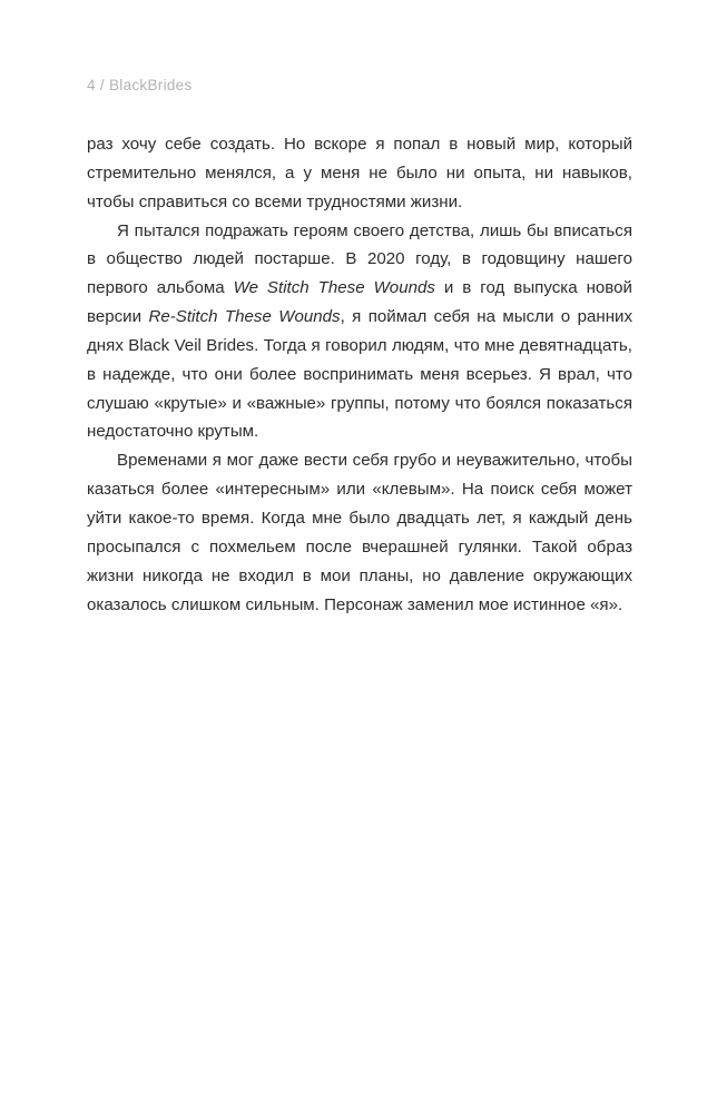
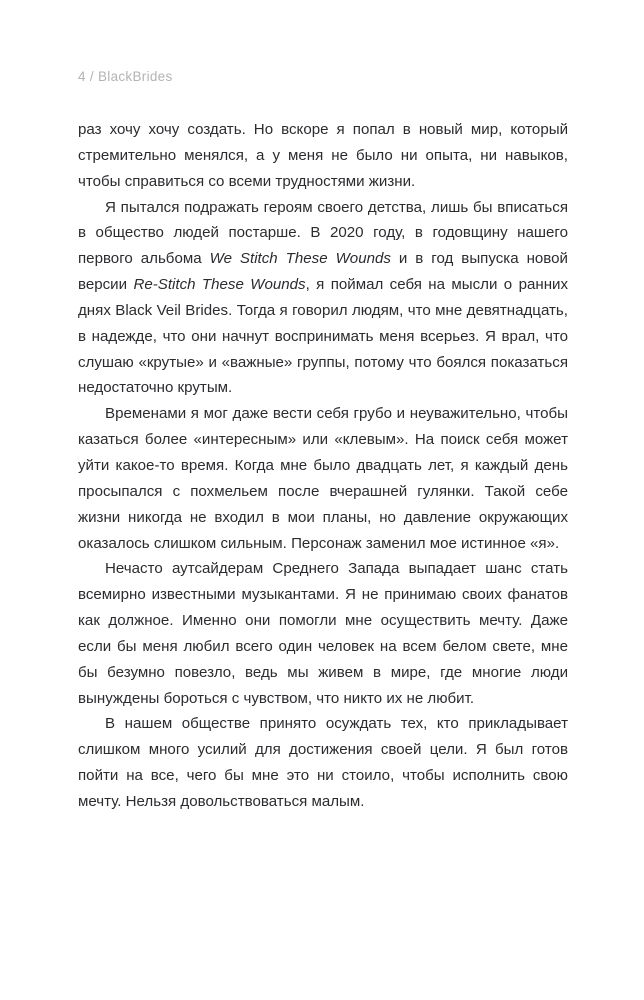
  4 / BlackBrides
- раз хочу себе создать. Но вскоре я попал в новый мир, который стремительно менялся, а у меня не было ни опыта, ни навыков, чтобы справиться со всеми трудностями жизни.
+ раз хочу хочу создать. Но вскоре я попал в новый мир, который стремительно менялся, а у меня не было ни опыта, ни навыков, чтобы справиться со всеми трудностями жизни.
- Я пытался подражать героям своего детства, лишь бы вписаться в общество людей постарше. В 2020 году, в годовщину нашего первого альбома We Stitch These Wounds и в год выпуска новой версии Re-Stitch These Wounds, я поймал себя на мысли о ранних днях Black Veil Brides. Тогда я говорил людям, что мне девятнадцать, в надежде, что они более воспринимать меня всерьез. Я врал, что слушаю «крутые» и «важные» группы, потому что боялся показаться недостаточно крутым.
+ Я пытался подражать героям своего детства, лишь бы вписаться в общество людей постарше. В 2020 году, в годовщину нашего первого альбома We Stitch These Wounds и в год выпуска новой версии Re-Stitch These Wounds, я поймал себя на мысли о ранних днях Black Veil Brides. Тогда я говорил людям, что мне девятнадцать, в надежде, что они начнут воспринимать меня всерьез. Я врал, что слушаю «крутые» и «важные» группы, потому что боялся показаться недостаточно крутым.
- Временами я мог даже вести себя грубо и неуважительно, чтобы казаться более «интересным» или «клевым». На поиск себя может уйти какое-то время. Когда мне было двадцать лет, я каждый день просыпался с похмельем после вчерашней гулянки. Такой образ жизни никогда не входил в мои планы, но давление окружающих оказалось слишком сильным. Персонаж заменил мое истинное «я».
+ Временами я мог даже вести себя грубо и неуважительно, чтобы казаться более «интересным» или «клевым». На поиск себя может уйти какое-то время. Когда мне было двадцать лет, я каждый день просыпался с похмельем после вчерашней гулянки. Такой себе жизни никогда не входил в мои планы, но давление окружающих оказалось слишком сильным. Персонаж заменил мое истинное «я».
+ Нечасто аутсайдерам Среднего Запада выпадает шанс стать всемирно известными музыкантами. Я не принимаю своих фанатов как должное. Именно они помогли мне осуществить мечту. Даже если бы меня любил всего один человек на всем белом свете, мне бы безумно повезло, ведь мы живем в мире, где многие люди вынуждены бороться с чувством, что никто их не любит.
+ В нашем обществе принято осуждать тех, кто прикладывает слишком много усилий для достижения своей цели. Я был готов пойти на все, чего бы мне это ни стоило, чтобы исполнить свою мечту. Нельзя довольствоваться малым.
